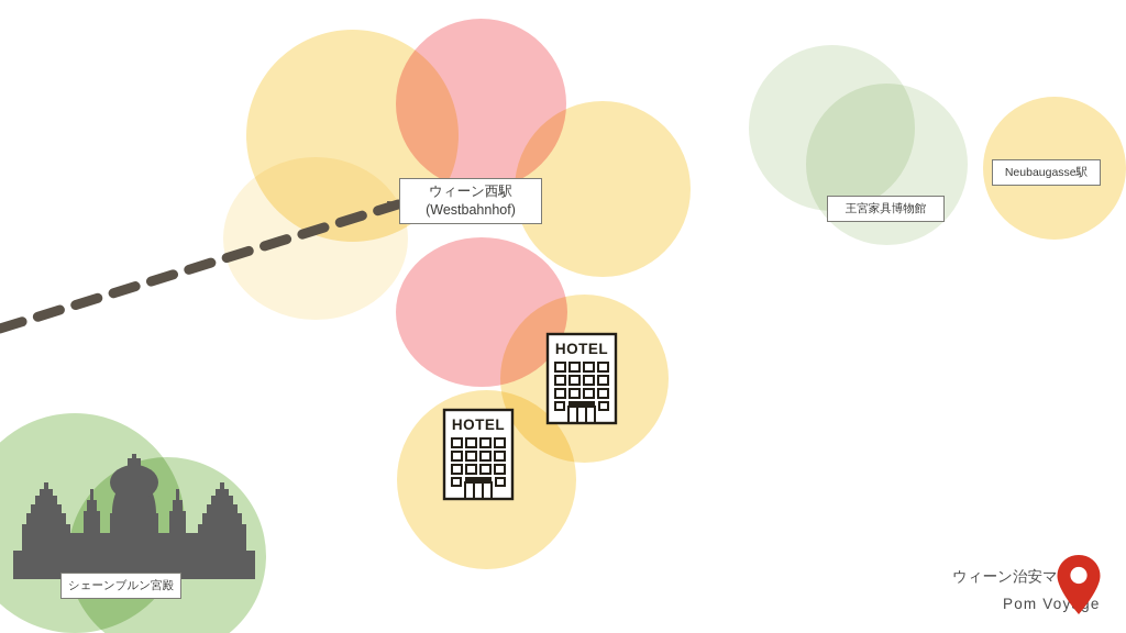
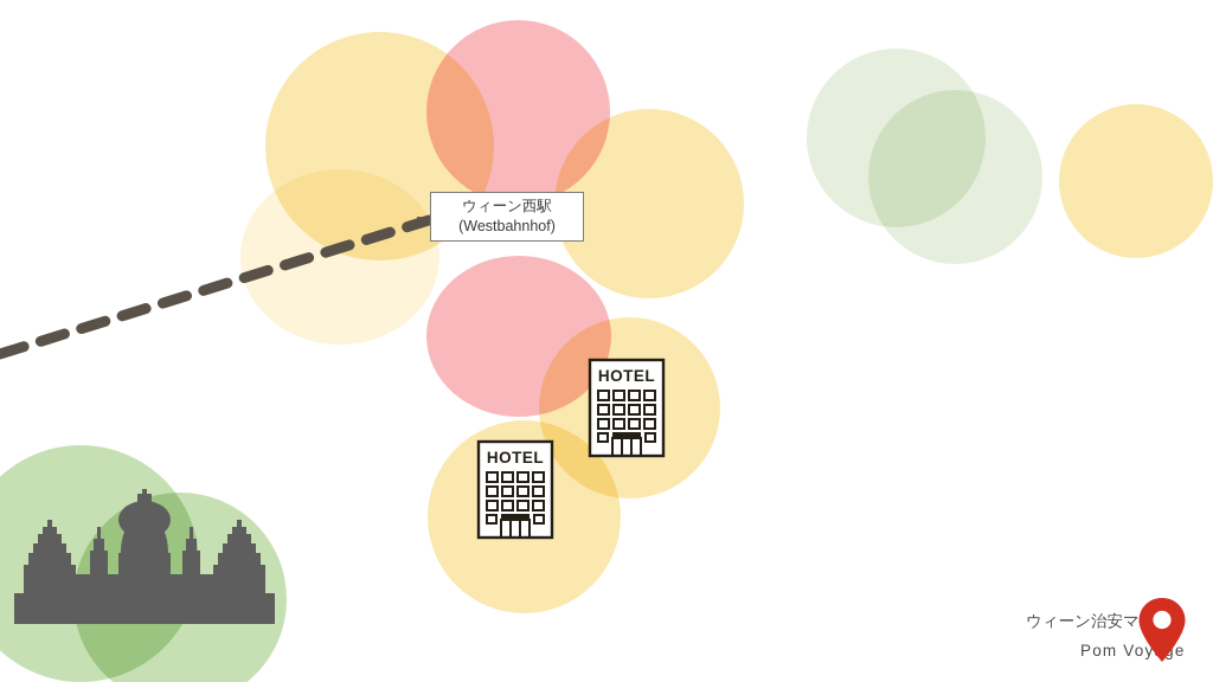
  HOTEL
  HOTEL
  ウィーン西駅
  (Westbahnhof)
- 王宮家具博物館
- Neubaugasse駅
- シェーンブルン宮殿
  ウィーン治安マ
  Pom Voye
